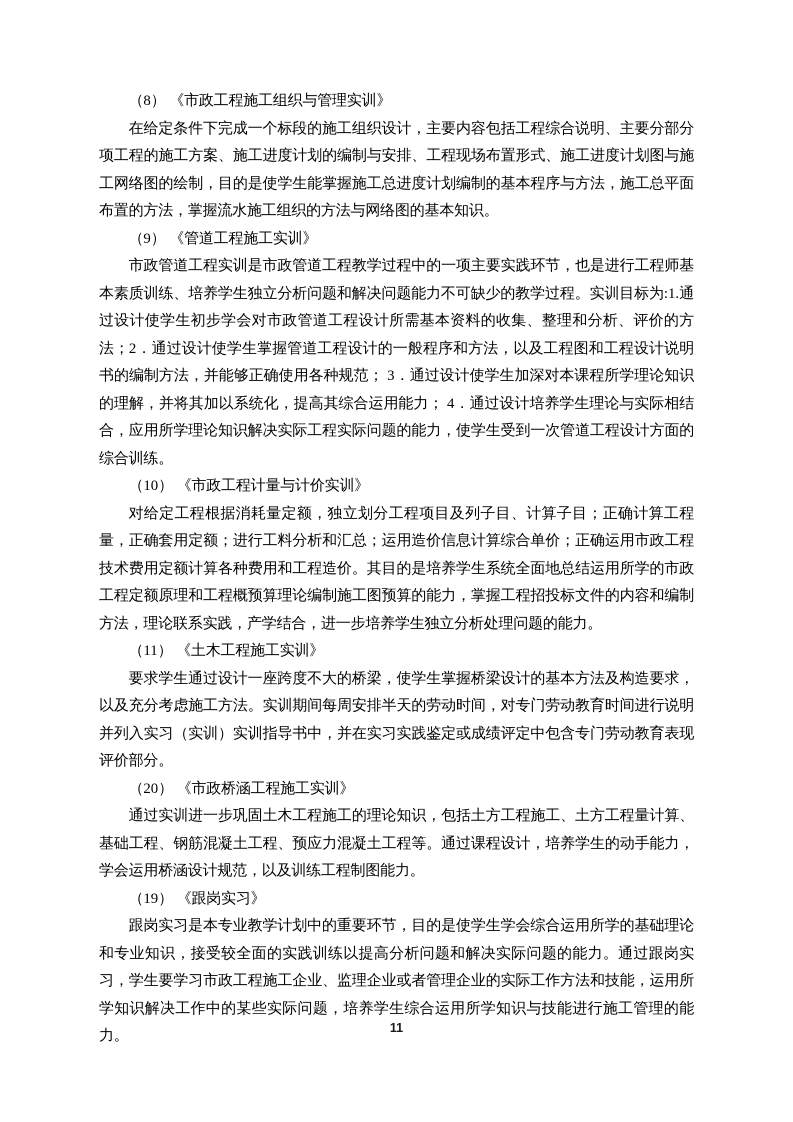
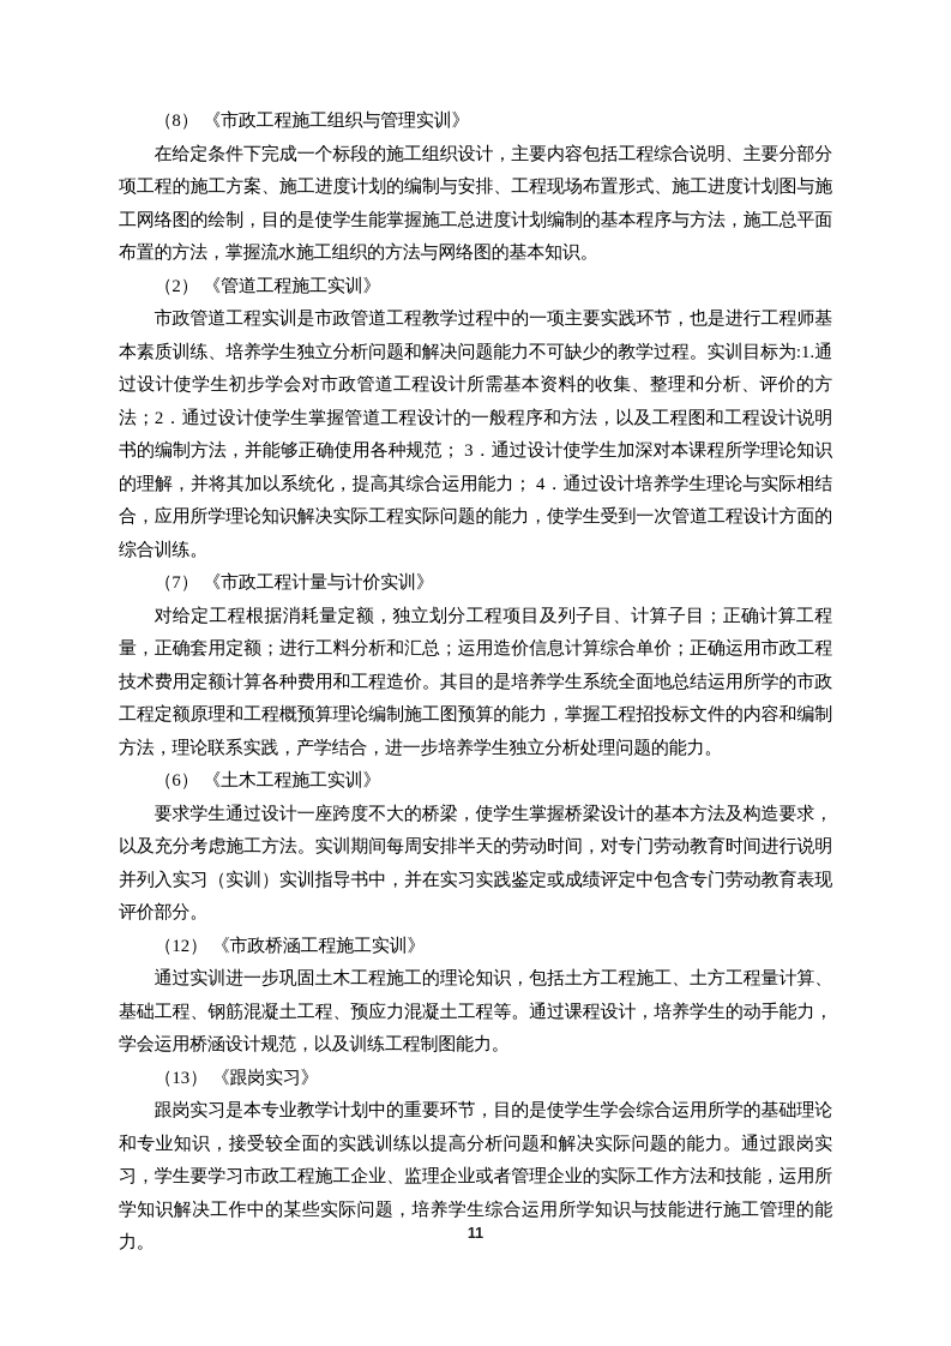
  （8） 《市政工程施工组织与管理实训》
  在给定条件下完成一个标段的施工组织设计，主要内容包括工程综合说明、主要分部分项工程的施工方案、施工进度计划的编制与安排、工程现场布置形式、施工进度计划图与施工网络图的绘制，目的是使学生能掌握施工总进度计划编制的基本程序与方法，施工总平面布置的方法，掌握流水施工组织的方法与网络图的基本知识。
- （9） 《管道工程施工实训》
+ （2） 《管道工程施工实训》
  市政管道工程实训是市政管道工程教学过程中的一项主要实践环节，也是进行工程师基本素质训练、培养学生独立分析问题和解决问题能力不可缺少的教学过程。实训目标为:1.通过设计使学生初步学会对市政管道工程设计所需基本资料的收集、整理和分析、评价的方法；2．通过设计使学生掌握管道工程设计的一般程序和方法，以及工程图和工程设计说明书的编制方法，并能够正确使用各种规范； 3．通过设计使学生加深对本课程所学理论知识的理解，并将其加以系统化，提高其综合运用能力； 4．通过设计培养学生理论与实际相结合，应用所学理论知识解决实际工程实际问题的能力，使学生受到一次管道工程设计方面的综合训练。
- （10） 《市政工程计量与计价实训》
+ （7） 《市政工程计量与计价实训》
  对给定工程根据消耗量定额，独立划分工程项目及列子目、计算子目；正确计算工程量，正确套用定额；进行工料分析和汇总；运用造价信息计算综合单价；正确运用市政工程技术费用定额计算各种费用和工程造价。其目的是培养学生系统全面地总结运用所学的市政工程定额原理和工程概预算理论编制施工图预算的能力，掌握工程招投标文件的内容和编制方法，理论联系实践，产学结合，进一步培养学生独立分析处理问题的能力。
- （11） 《土木工程施工实训》
+ （6） 《土木工程施工实训》
  要求学生通过设计一座跨度不大的桥梁，使学生掌握桥梁设计的基本方法及构造要求，以及充分考虑施工方法。实训期间每周安排半天的劳动时间，对专门劳动教育时间进行说明并列入实习（实训）实训指导书中，并在实习实践鉴定或成绩评定中包含专门劳动教育表现评价部分。
- （20） 《市政桥涵工程施工实训》
+ （12） 《市政桥涵工程施工实训》
  通过实训进一步巩固土木工程施工的理论知识，包括土方工程施工、土方工程量计算、基础工程、钢筋混凝土工程、预应力混凝土工程等。通过课程设计，培养学生的动手能力，学会运用桥涵设计规范，以及训练工程制图能力。
- （19） 《跟岗实习》
+ （13） 《跟岗实习》
  跟岗实习是本专业教学计划中的重要环节，目的是使学生学会综合运用所学的基础理论和专业知识，接受较全面的实践训练以提高分析问题和解决实际问题的能力。通过跟岗实习，学生要学习市政工程施工企业、监理企业或者管理企业的实际工作方法和技能，运用所学知识解决工作中的某些实际问题，培养学生综合运用所学知识与技能进行施工管理的能力。
  11
